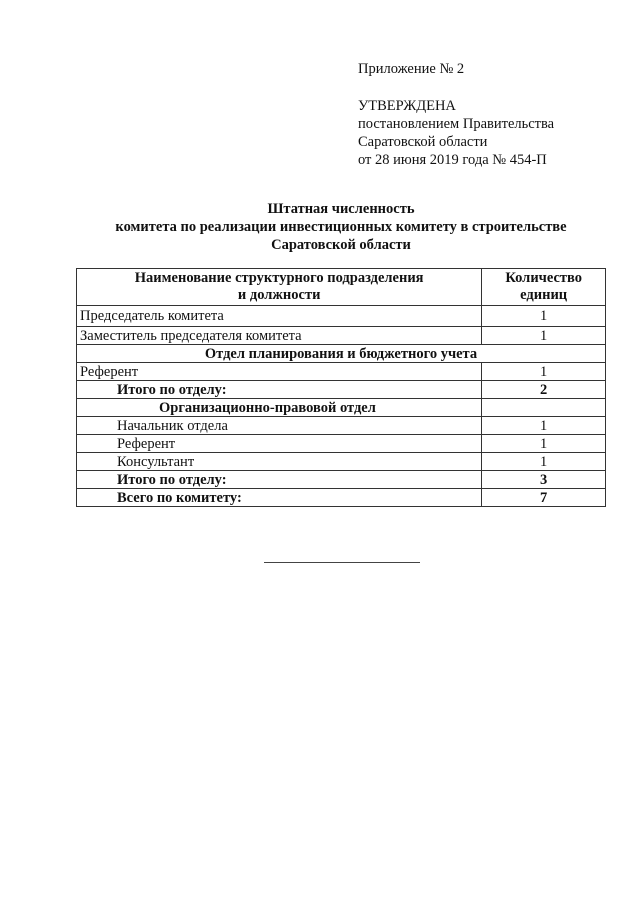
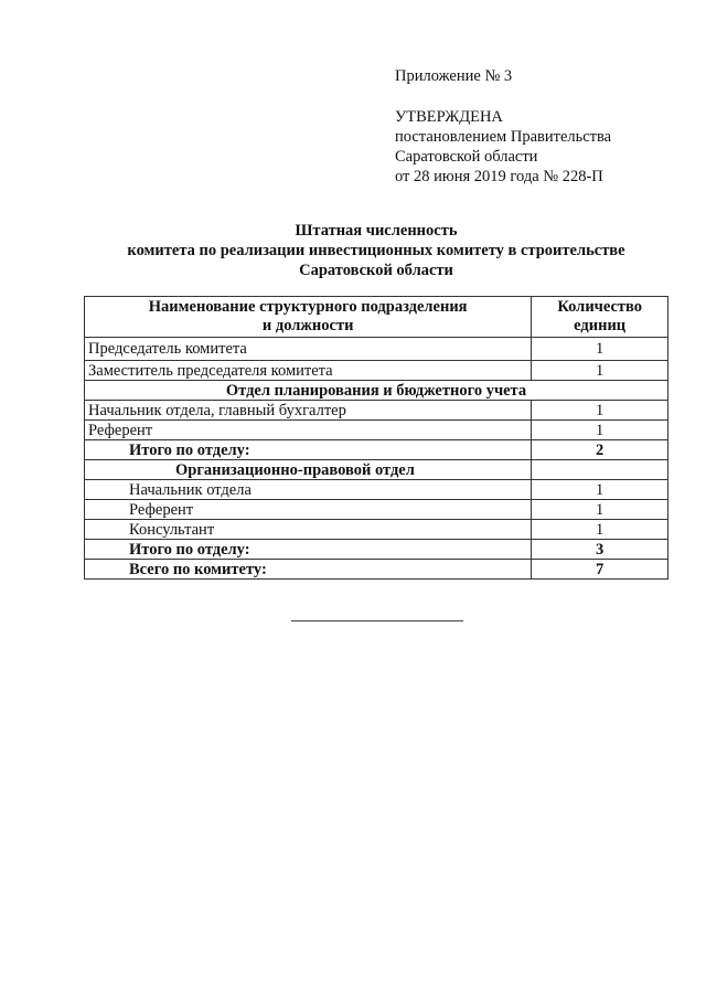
- Приложение № 2
+ Приложение № 3
  УТВЕРЖДЕНА
  постановлением Правительства
  Саратовской области
- от 28 июня 2019 года № 454-П
+ от 28 июня 2019 года № 228-П
  Штатная численность
  комитета по реализации инвестиционных комитету в строительстве
  Саратовской области
  Наименование структурного подразделения и должности	Количество единиц
  Председатель комитета	1
  Заместитель председателя комитета	1
  Отдел планирования и бюджетного учета
+ Начальник отдела, главный бухгалтер	1
  Референт	1
  Итого по отделу:	2
  Организационно-правовой отдел
  Начальник отдела	1
  Референт	1
  Консультант	1
  Итого по отделу:	3
  Всего по комитету:	7
